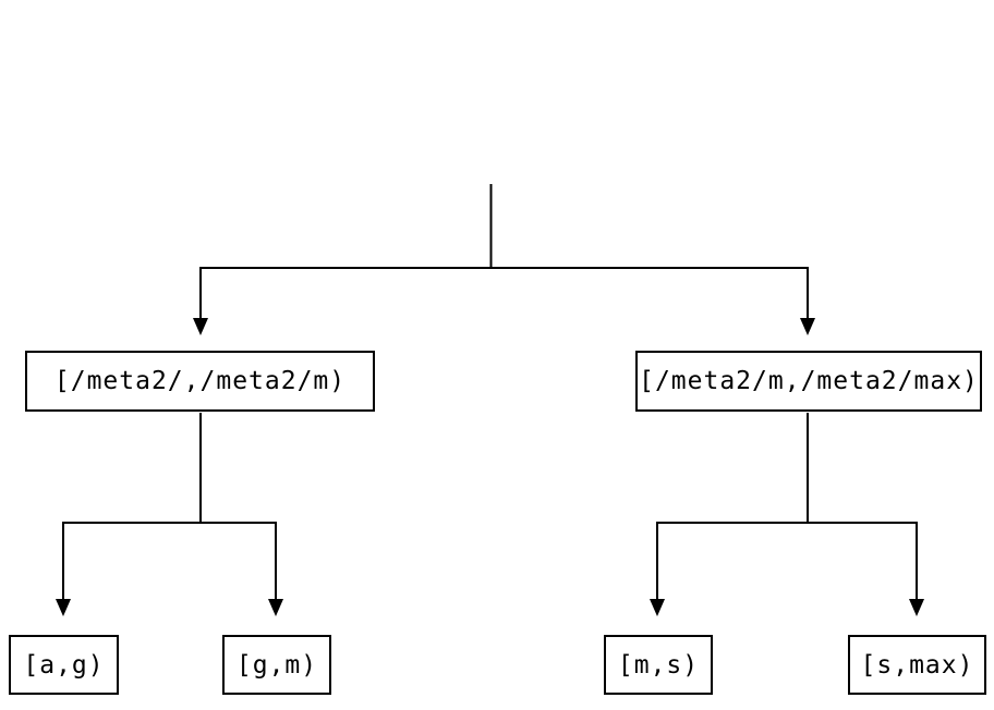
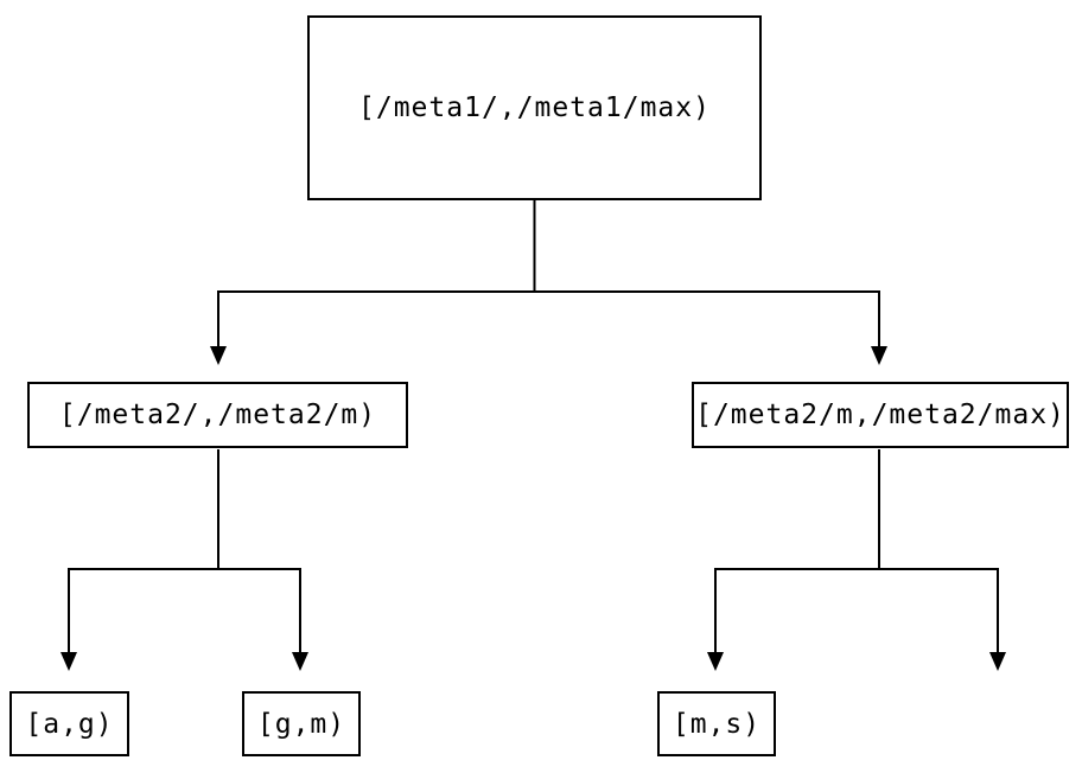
+ [/meta1/,/meta1/max)
  [/meta2/,/meta2/m)
  [/meta2/m,/meta2/max)
  [a,g)
  [g,m)
  [m,s)
- [s,max)
